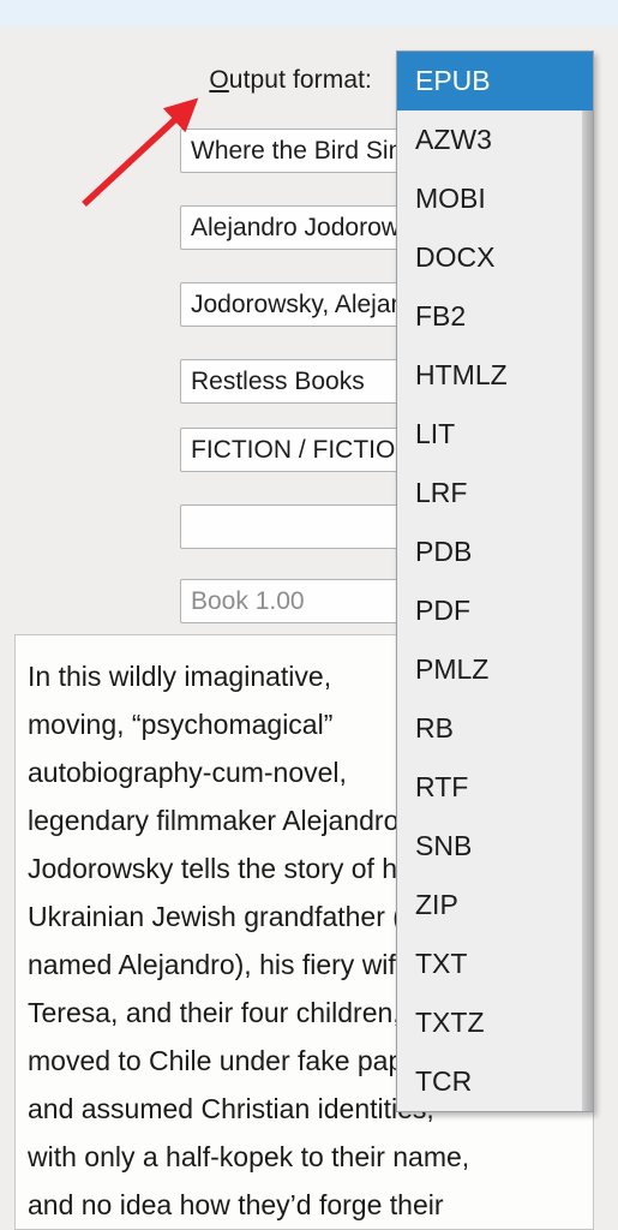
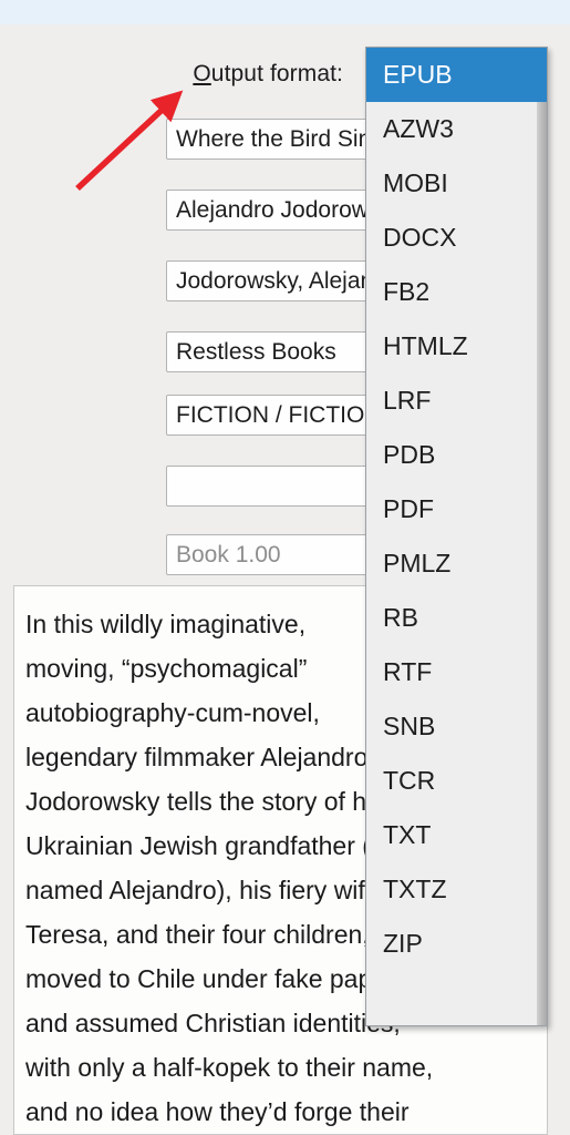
  Output format:
  Alejandro Jodorow
  Jodorowsky, Aleja
  Restless Books
  Book 1.00
  In this wildly imaginative,
  moving, “psychomagical”
  autobiography-cum-novel,
  legendary filmmaker Alejandro
  Jodorowsky tells the story of h
  Ukrainian Jewish grandfather
  named Alejandro), his fiery wif
  Teresa, and their four children
  moved to Chile under fake pa
  and assumed Christian identiti
  with only a half-kopek to their name,
  and no idea how they’d forge their
  EPUB
  AZW3
  MOBI
  DOCX
  FB2
  HTMLZ
- LIT
  LRF
  PDB
  PDF
  PMLZ
  RB
  RTF
  SNB
- ZIP
+ TCR
  TXT
  TXTZ
- TCR
+ ZIP
